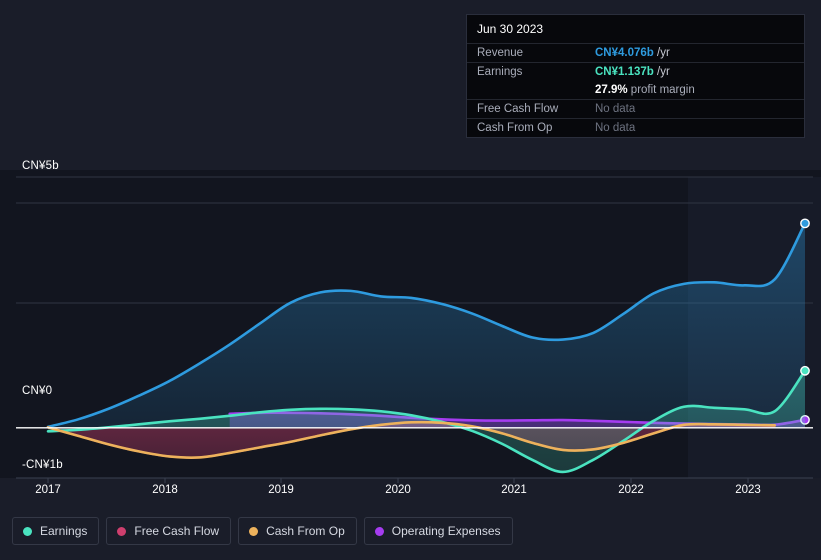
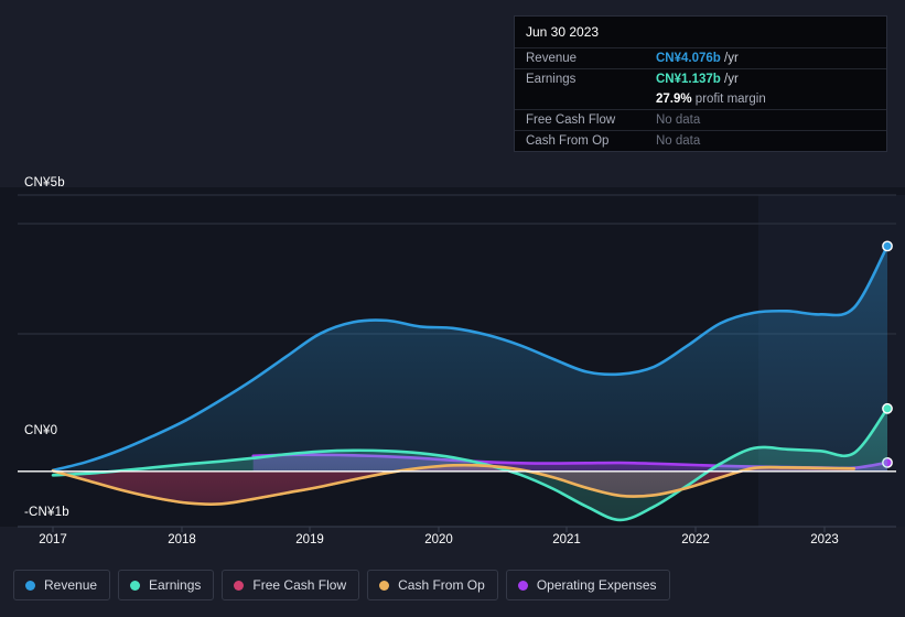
  CN¥5b
  CN¥0
  -CN¥1b
  2017
  2018
  2019
  2020
  2021
  2022
  2023
  Jun 30 2023
  Revenue	CN¥4.076b /yr
  Earnings	CN¥1.137b /yr
  	27.9% profit margin
  Free Cash Flow	No data
  Cash From Op	No data
+ Revenue
  Earnings
  Free Cash Flow
  Cash From Op
  Operating Expenses
